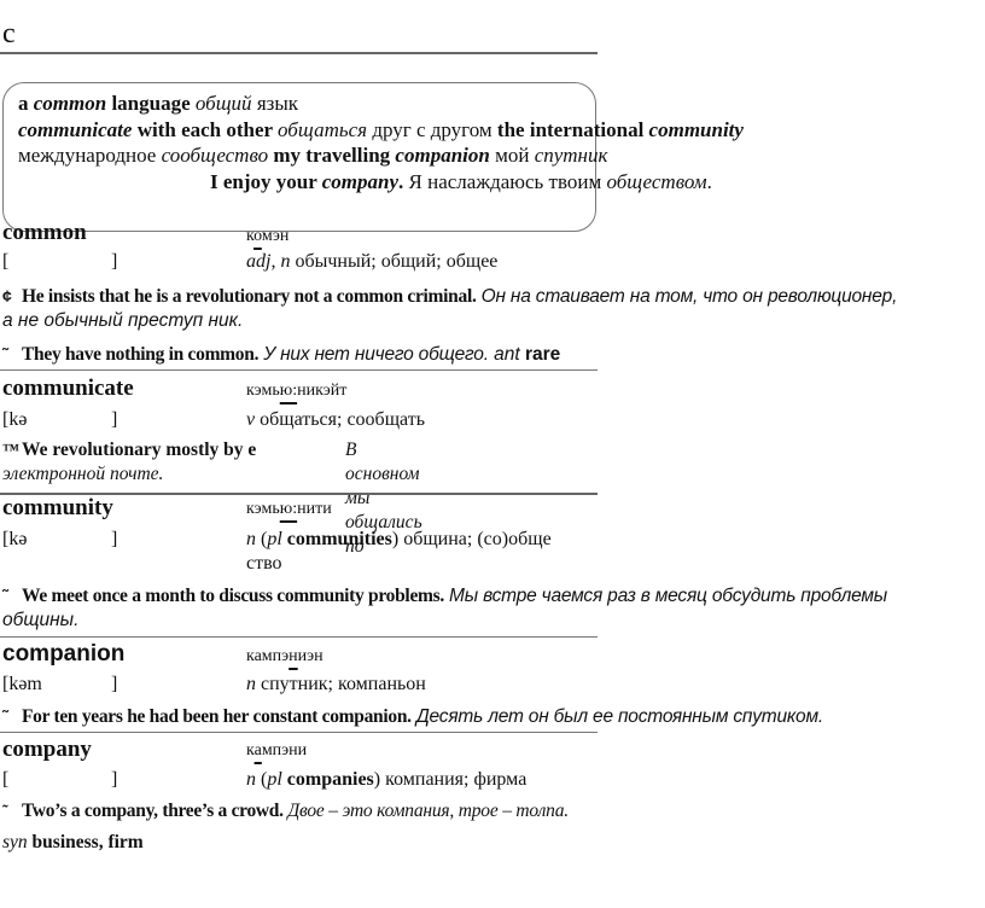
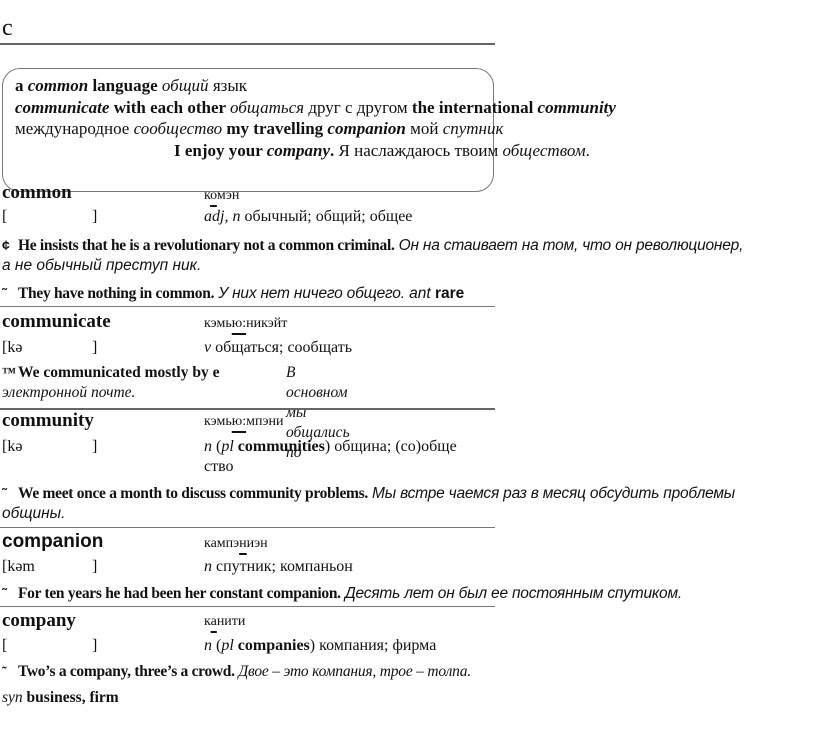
  c
  a common language общий язык
  communicate with each other общаться друг с другом the international community
  международное сообщество my travelling companion мой спутник
  I enjoy your company. Я наслаждаюсь твоим обществом.
  common
  комэн
  [
  ]
  adj, n обычный; общий; общее
  ¢ He insists that he is a revolutionary not a common criminal. Он на стаивает на том, что он революционер,
  а не обычный преступ ник.
  ˜ They have nothing in common. У них нет ничего общего. ant rare
  communicate
  кэмью:никэйт
  [kə
  ]
  v общаться; сообщать
- ™ We revolutionary mostly by e
+ ™ We communicated mostly by e
  В основном мы общались по
  электронной почте.
  community
- кэмью:нити
+ кэмью:мпэни
  [kə
  ]
  n (pl communities) община; (со)обще
  ство
  ˜ We meet once a month to discuss community problems. Мы встре чаемся раз в месяц обсудить проблемы
  общины.
  companion
  кампэниэн
  [kəm
  ]
  n спутник; компаньон
  ˜ For ten years he had been her constant companion. Десять лет он был ее постоянным спутиком.
  company
- кампэни
+ канити
  [
  ]
  n (pl companies) компания; фирма
  ˜ Two’s a company, three’s a crowd. Двое – это компания, трое – толпа.
  syn business, firm
